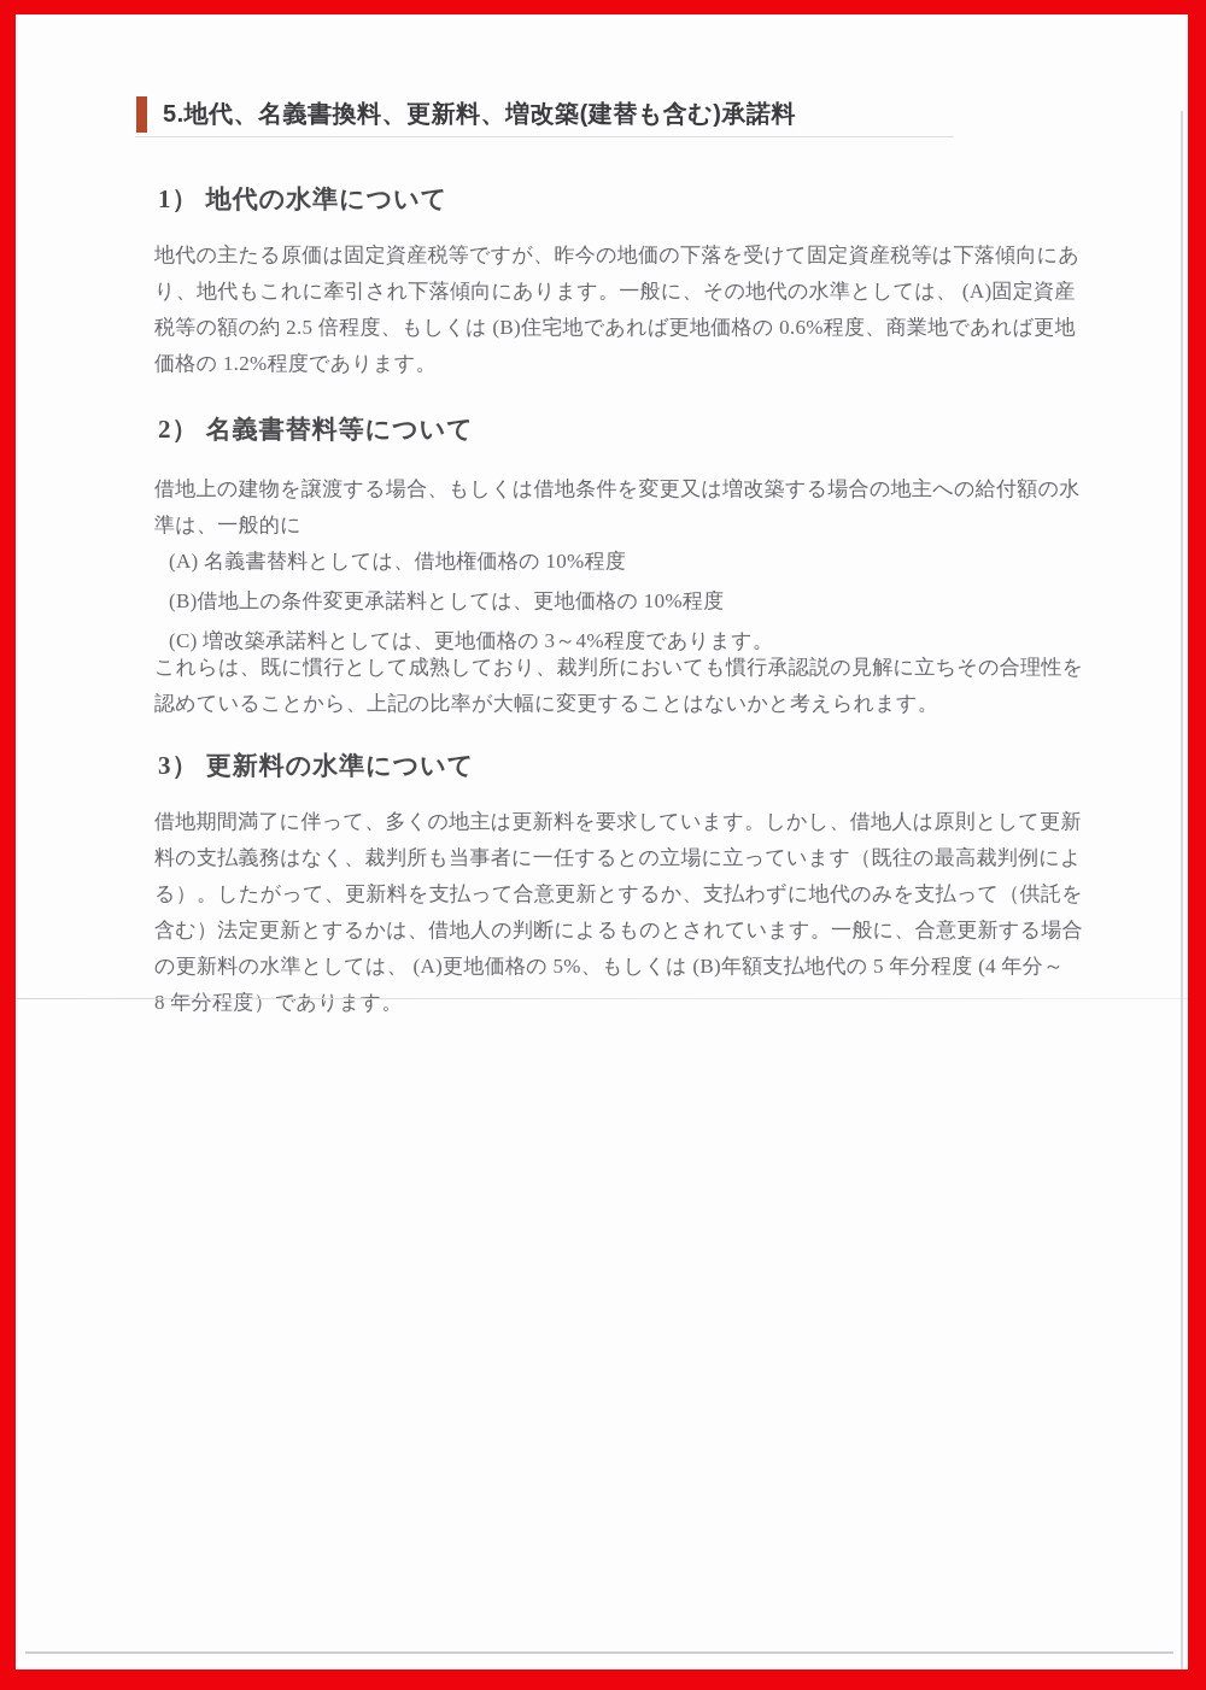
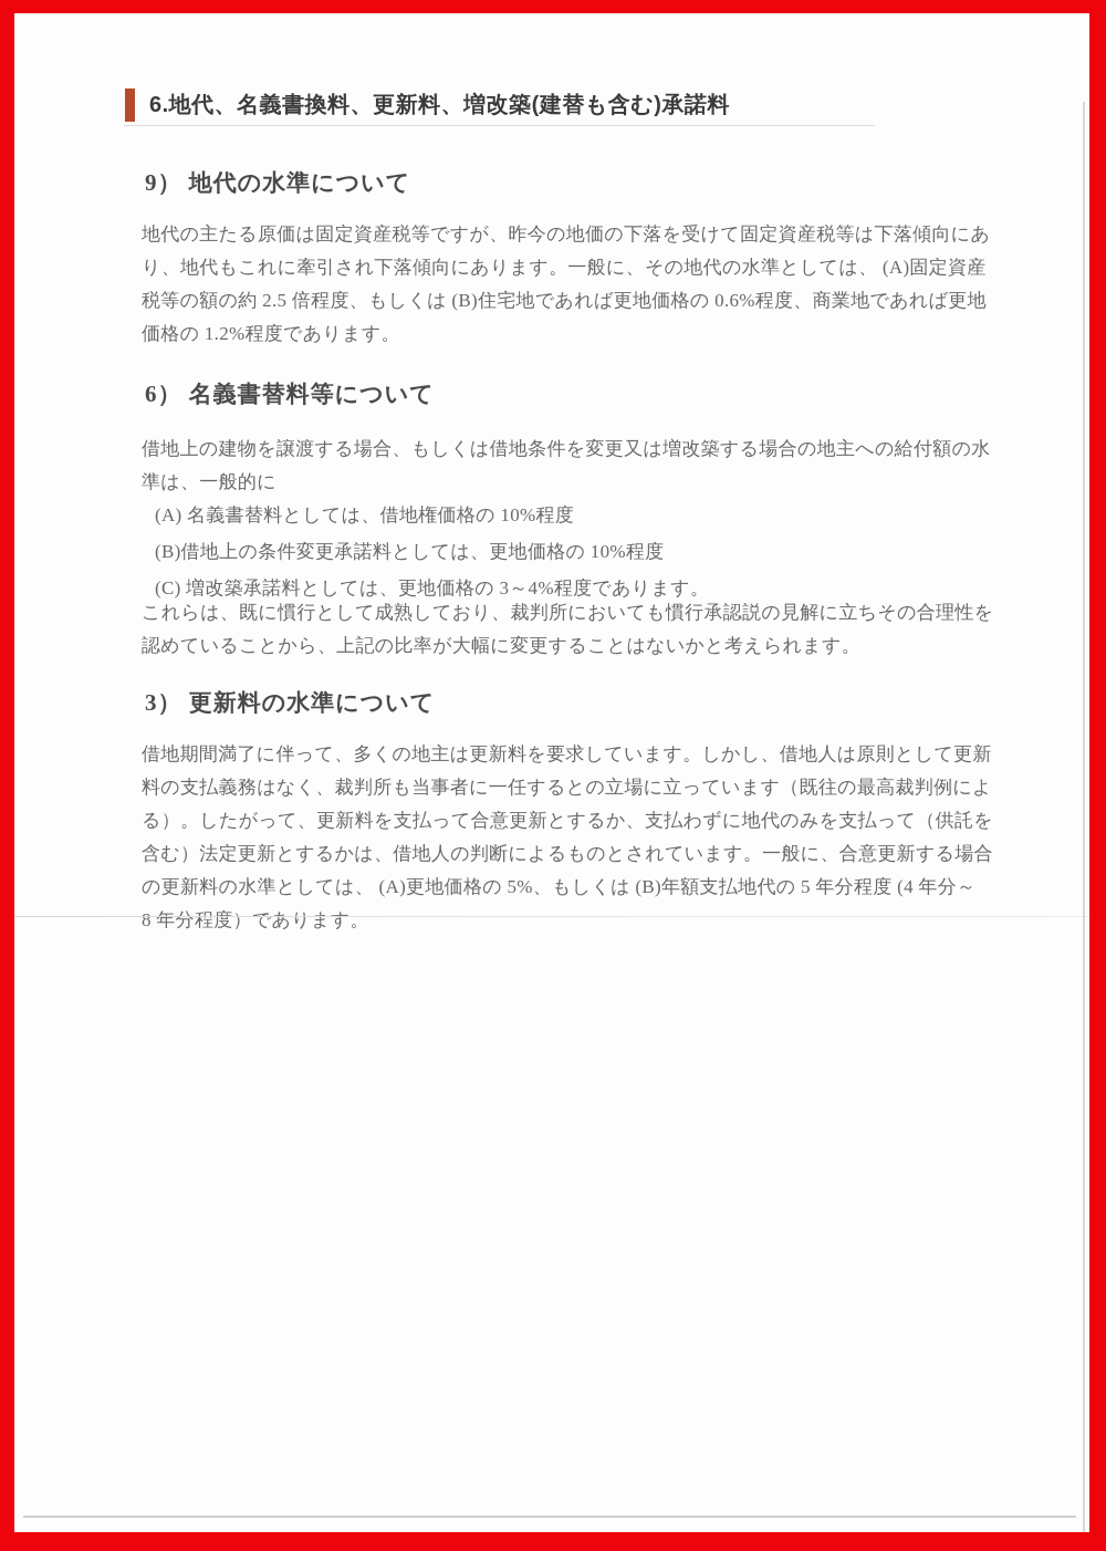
- 5.地代、名義書換料、更新料、増改築(建替も含む)承諾料
+ 6.地代、名義書換料、更新料、増改築(建替も含む)承諾料
- 1） 地代の水準について
+ 9） 地代の水準について
  地代の主たる原価は固定資産税等ですが、昨今の地価の下落を受けて固定資産税等は下落傾向にあ
  り、地代もこれに牽引され下落傾向にあります。一般に、その地代の水準としては、 (A)固定資産
  税等の額の約 2.5 倍程度、もしくは (B)住宅地であれば更地価格の 0.6%程度、商業地であれば更地
  価格の 1.2%程度であります。
- 2） 名義書替料等について
+ 6） 名義書替料等について
  借地上の建物を譲渡する場合、もしくは借地条件を変更又は増改築する場合の地主への給付額の水
  準は、一般的に
  (A) 名義書替料としては、借地権価格の 10%程度
  (B)借地上の条件変更承諾料としては、更地価格の 10%程度
  (C) 増改築承諾料としては、更地価格の 3～4%程度であります。
  これらは、既に慣行として成熟しており、裁判所においても慣行承認説の見解に立ちその合理性を
  認めていることから、上記の比率が大幅に変更することはないかと考えられます。
  3） 更新料の水準について
  借地期間満了に伴って、多くの地主は更新料を要求しています。しかし、借地人は原則として更新
  料の支払義務はなく、裁判所も当事者に一任するとの立場に立っています（既往の最高裁判例によ
  る）。したがって、更新料を支払って合意更新とするか、支払わずに地代のみを支払って（供託を
  含む）法定更新とするかは、借地人の判断によるものとされています。一般に、合意更新する場合
  の更新料の水準としては、 (A)更地価格の 5%、もしくは (B)年額支払地代の 5 年分程度 (4 年分～
  8 年分程度）であります。
